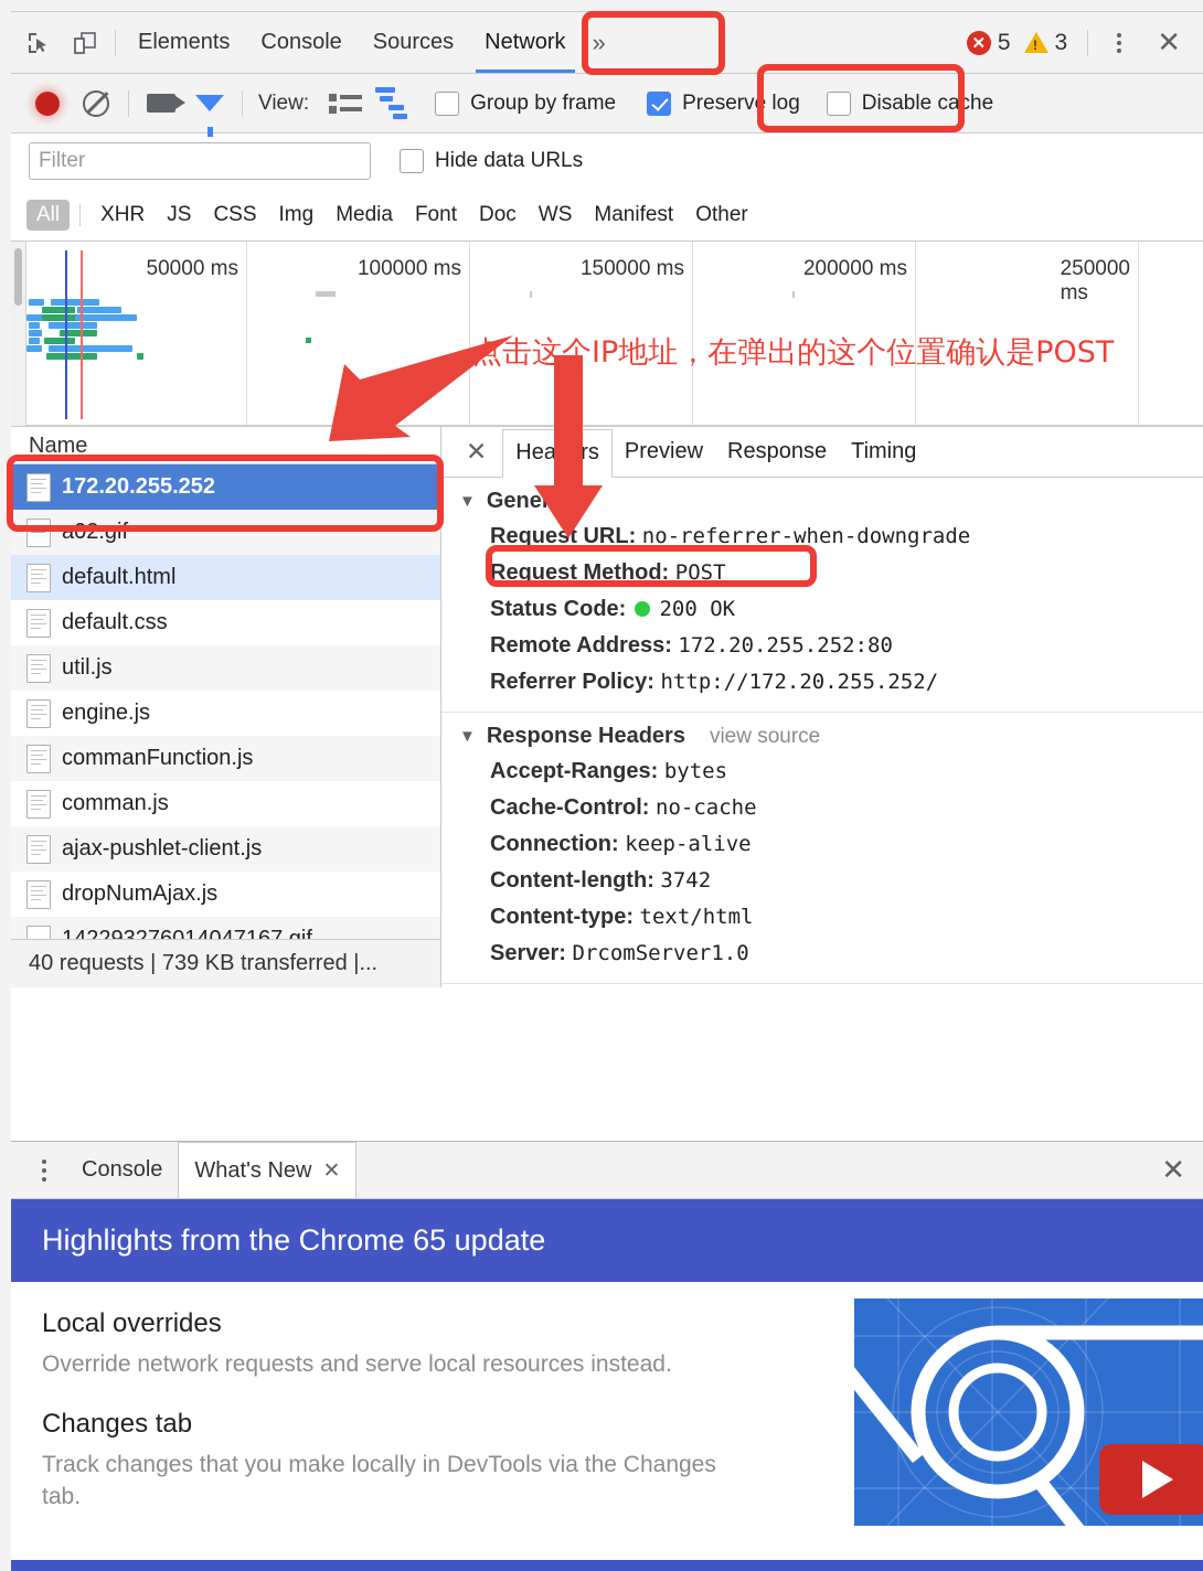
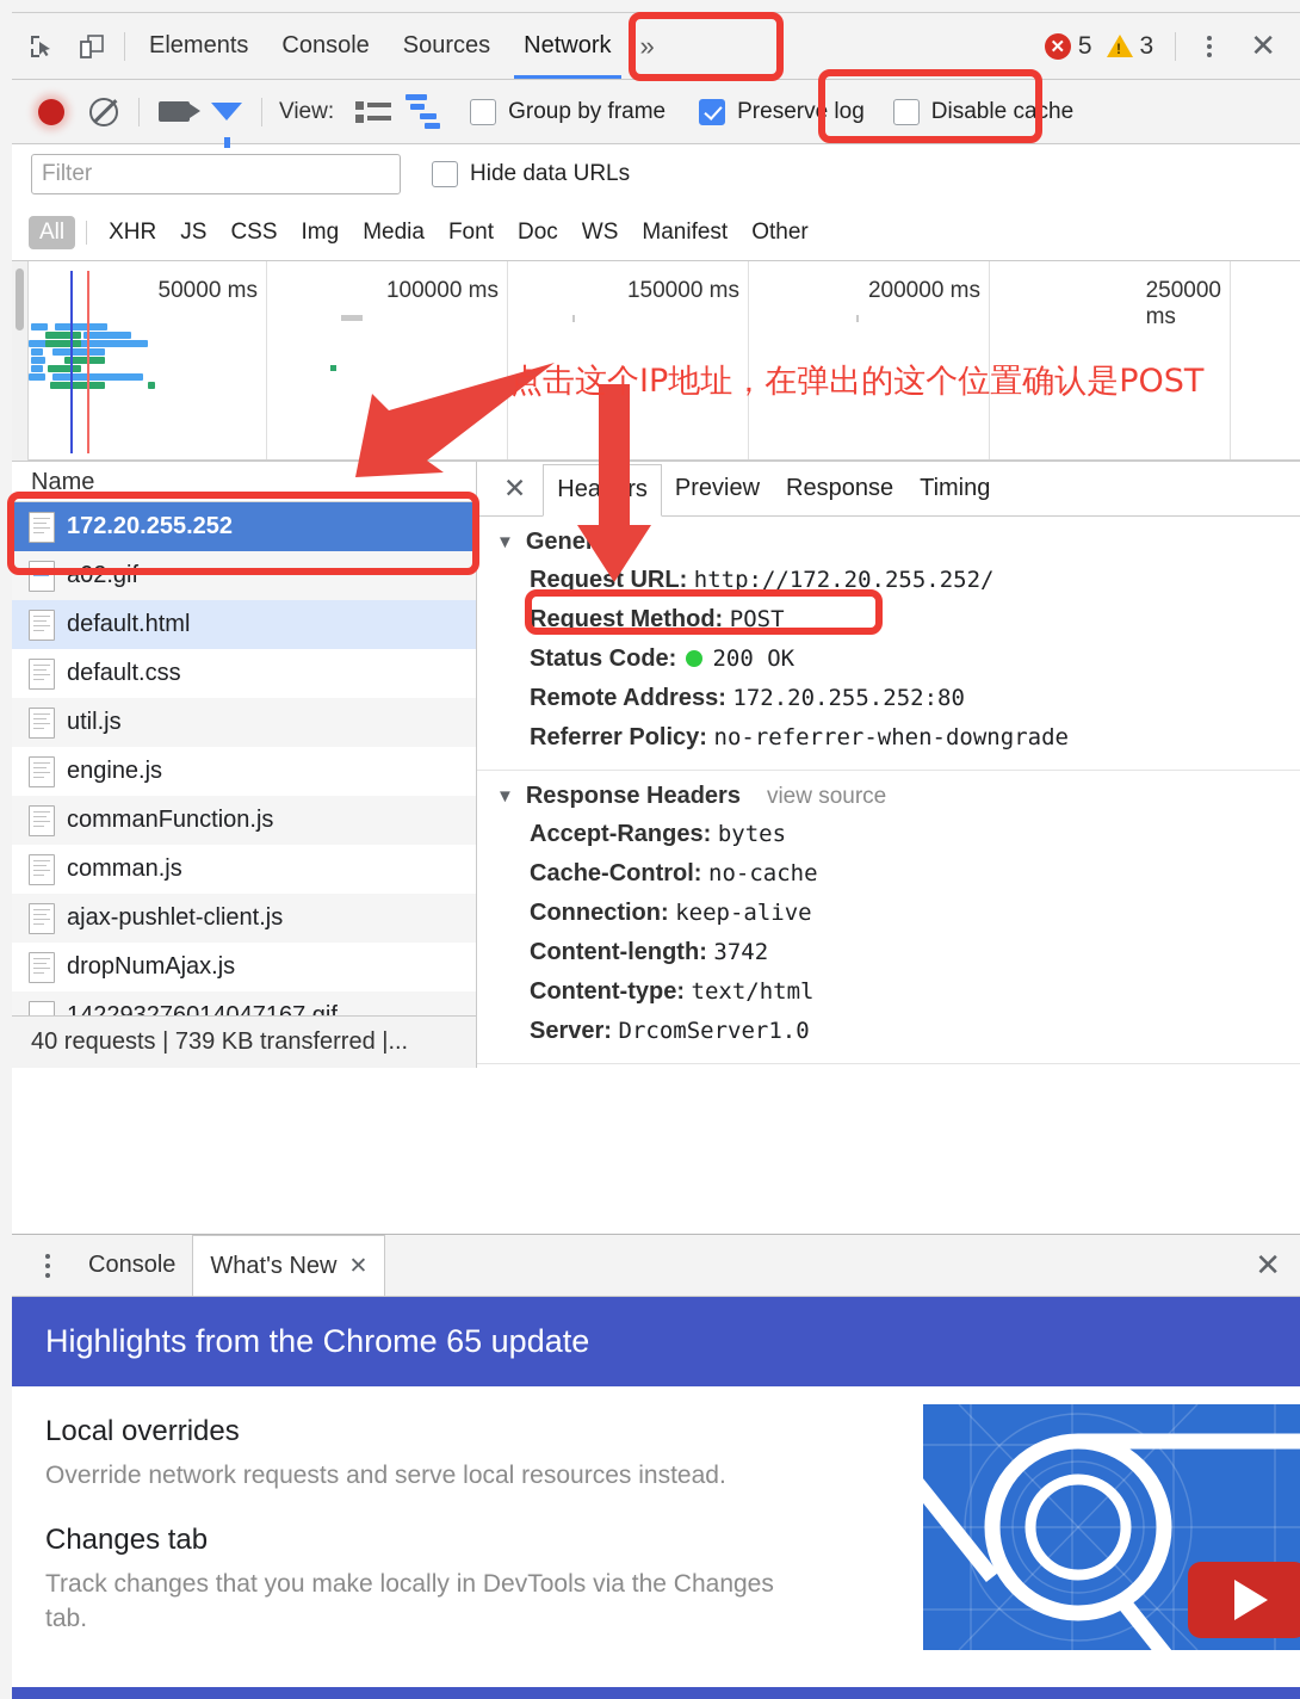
  Elements
  Console
  Sources
  Network
  »
  ✕
  5
  3
  ✕
  View:
  Group by frame
  Preserve log
  Disable cache
  Filter
  Hide data URLs
  All
  XHR
  JS
  CSS
  Img
  Media
  Font
  Doc
  WS
  Manifest
  Other
  50000 ms
  100000 ms
  150000 ms
  200000 ms
  250000 ms
  Name
  172.20.255.252
  a02.gif
  default.html
  default.css
  util.js
  engine.js
  commanFunction.js
  comman.js
  ajax-pushlet-client.js
  dropNumAjax.js
  40 requests | 739 KB transferred |...
  ✕
  Hears
  Preview
  Response
  Timing
  ▼
- Request URL: no-referrer-when-downgrade
+ Request URL: http://172.20.255.252/
  Request Method: POST
  Status Code: 200 OK
  Remote Address: 172.20.255.252:80
- Referrer Policy: http://172.20.255.252/
+ Referrer Policy: no-referrer-when-downgrade
  ▼
  Response Headers
  view source
  Accept-Ranges: bytes
  Cache-Control: no-cache
  Connection: keep-alive
  Content-length: 3742
  Content-type: text/html
  Server: DrcomServer1.0
  Console
  What's New
  ✕
  ✕
  Highlights from the Chrome 65 update
  Local overrides
  Override network requests and serve local resources instead.
  Changes tab
  Track changes that you make locally in DevTools via the Changes tab.
  点击这个IP地址，在弹出的这个位置确认是POST
